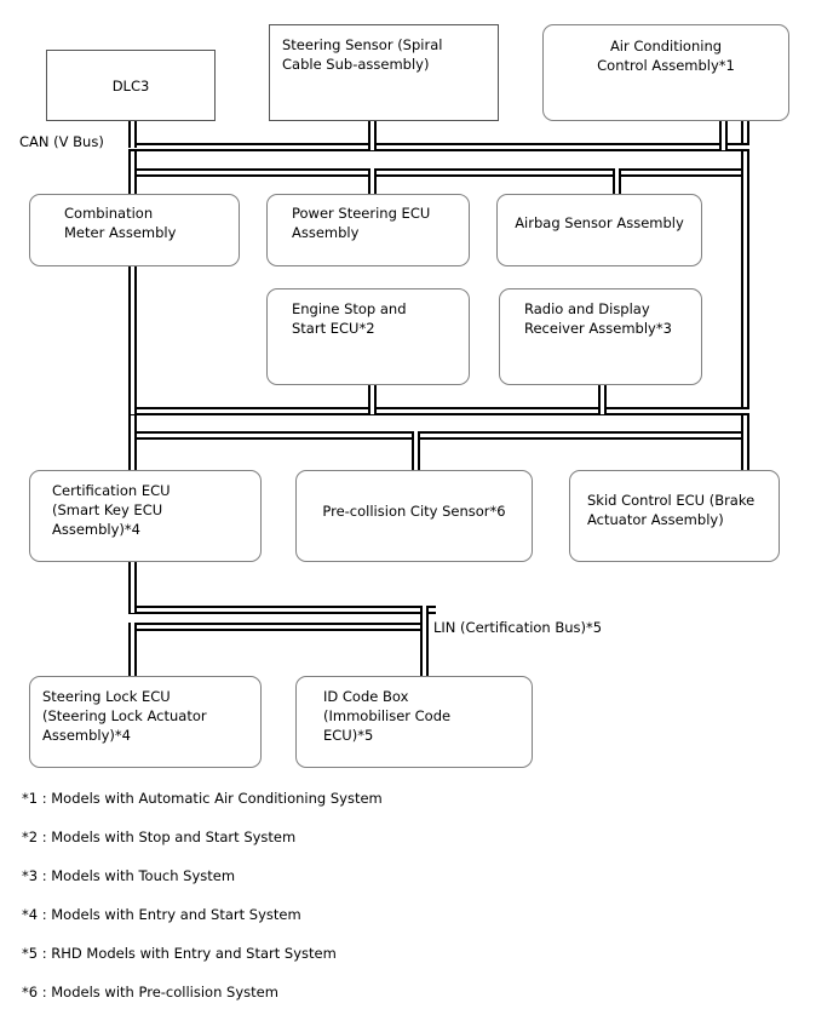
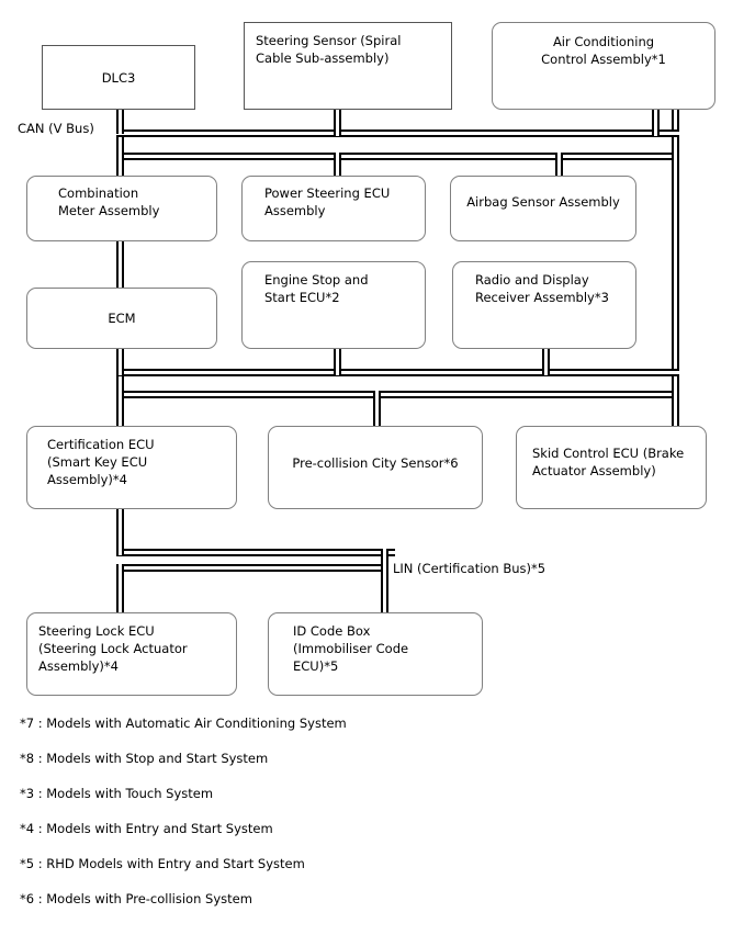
  DLC3
  Steering Sensor (Spiral
  Cable Sub-assembly)
  Air Conditioning
  Control Assembly*1
  Combination
  Meter Assembly
  Power Steering ECU
  Assembly
  Airbag Sensor Assembly
+ ECM
  Engine Stop and
  Start ECU*2
  Radio and Display
  Receiver Assembly*3
  Certification ECU
  (Smart Key ECU
  Assembly)*4
  Pre-collision City Sensor*6
  Skid Control ECU (Brake
  Actuator Assembly)
  Steering Lock ECU
  (Steering Lock Actuator
  Assembly)*4
  ID Code Box
  (Immobiliser Code
  ECU)*5
  CAN (V Bus)
  LIN (Certification Bus)*5
- *1 : Models with Automatic Air Conditioning System
+ *7 : Models with Automatic Air Conditioning System
- *2 : Models with Stop and Start System
+ *8 : Models with Stop and Start System
  *3 : Models with Touch System
  *4 : Models with Entry and Start System
  *5 : RHD Models with Entry and Start System
  *6 : Models with Pre-collision System
